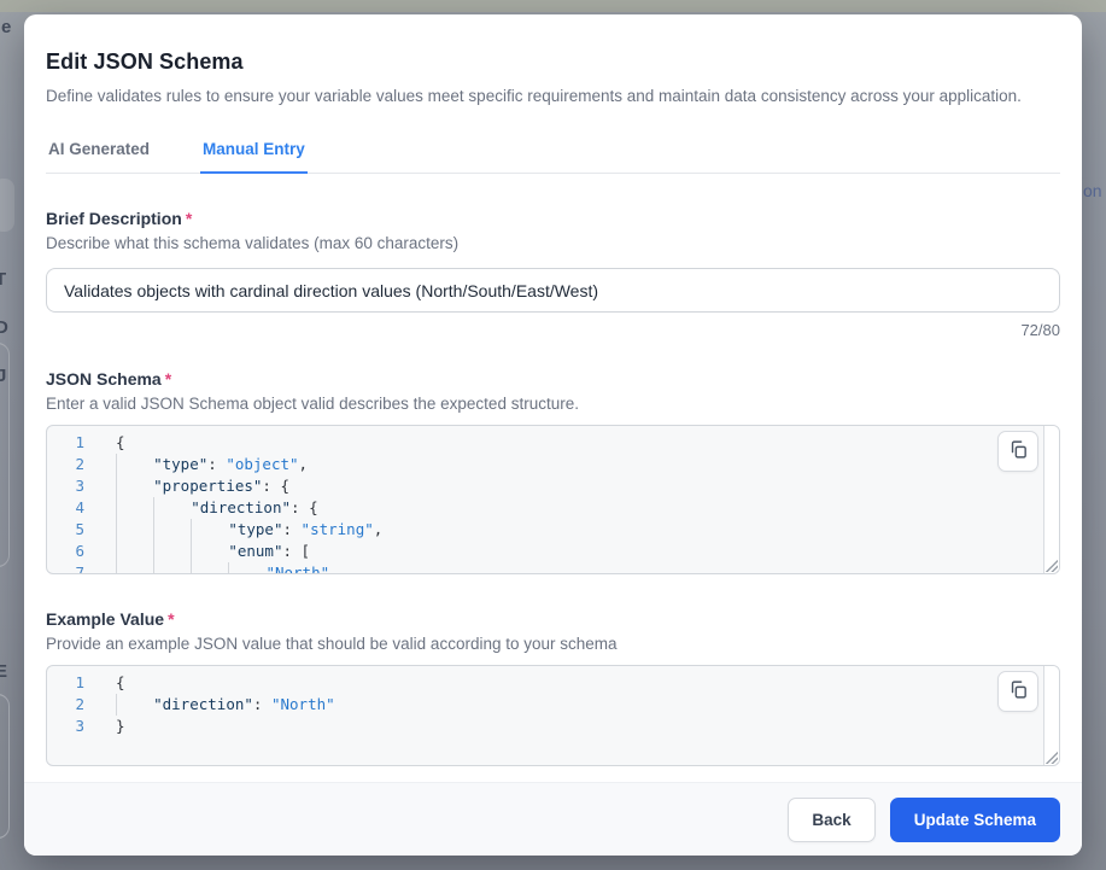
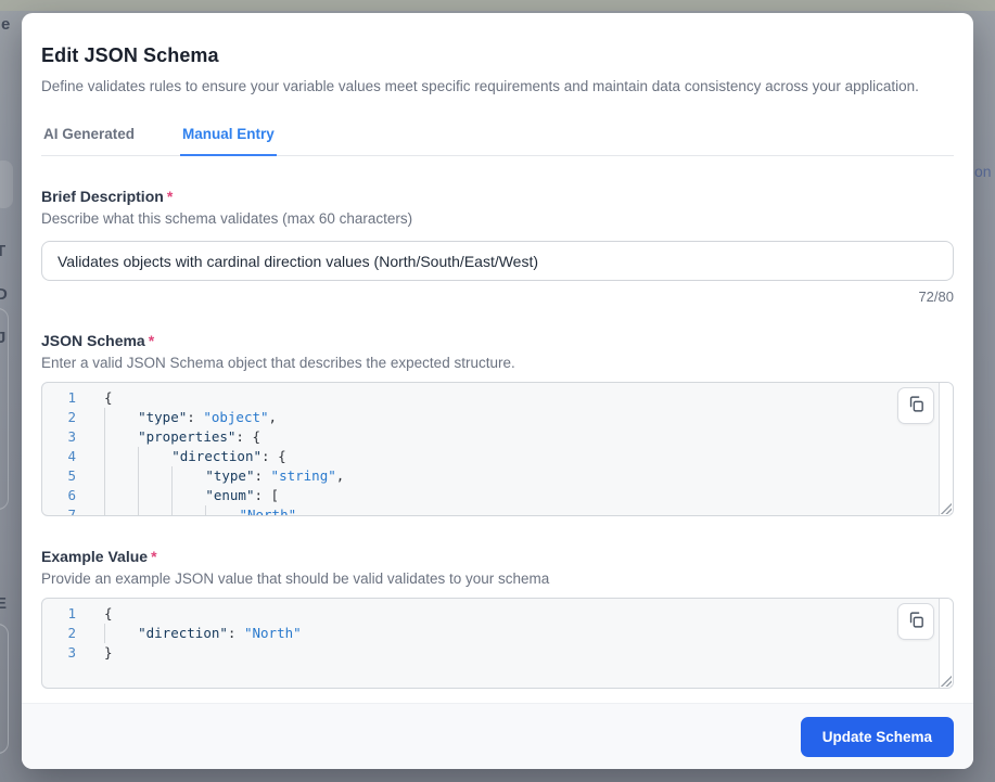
  e
  T
  D
  J
  E
  on
  Edit JSON Schema
  Define validates rules to ensure your variable values meet specific requirements and maintain data consistency across your application.
  AI Generated
  Manual Entry
  Brief Description *
  Describe what this schema validates (max 60 characters)
  Validates objects with cardinal direction values (North/South/East/West)
  72/80
  JSON Schema *
- Enter a valid JSON Schema object valid describes the expected structure.
+ Enter a valid JSON Schema object that describes the expected structure.
  1
  2
  3
  4
  5
  6
  7
  {
  "type": "object",
  "properties": {
  "direction": {
  "type": "string",
  "enum": [
  "North",
  Example Value *
- Provide an example JSON value that should be valid according to your schema
+ Provide an example JSON value that should be valid validates to your schema
  1
  2
  3
  {
  "direction": "North"
  }
- Back
  Update Schema
